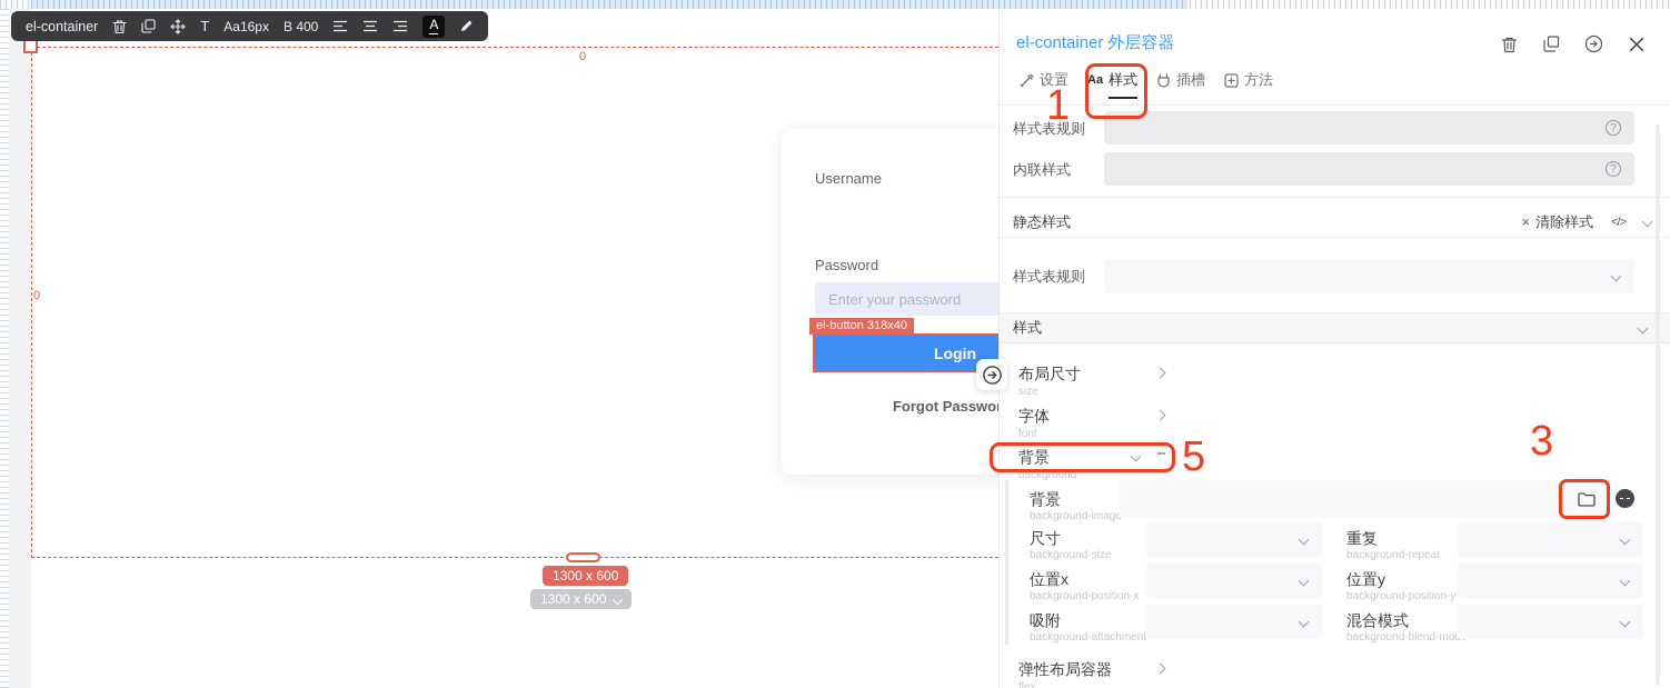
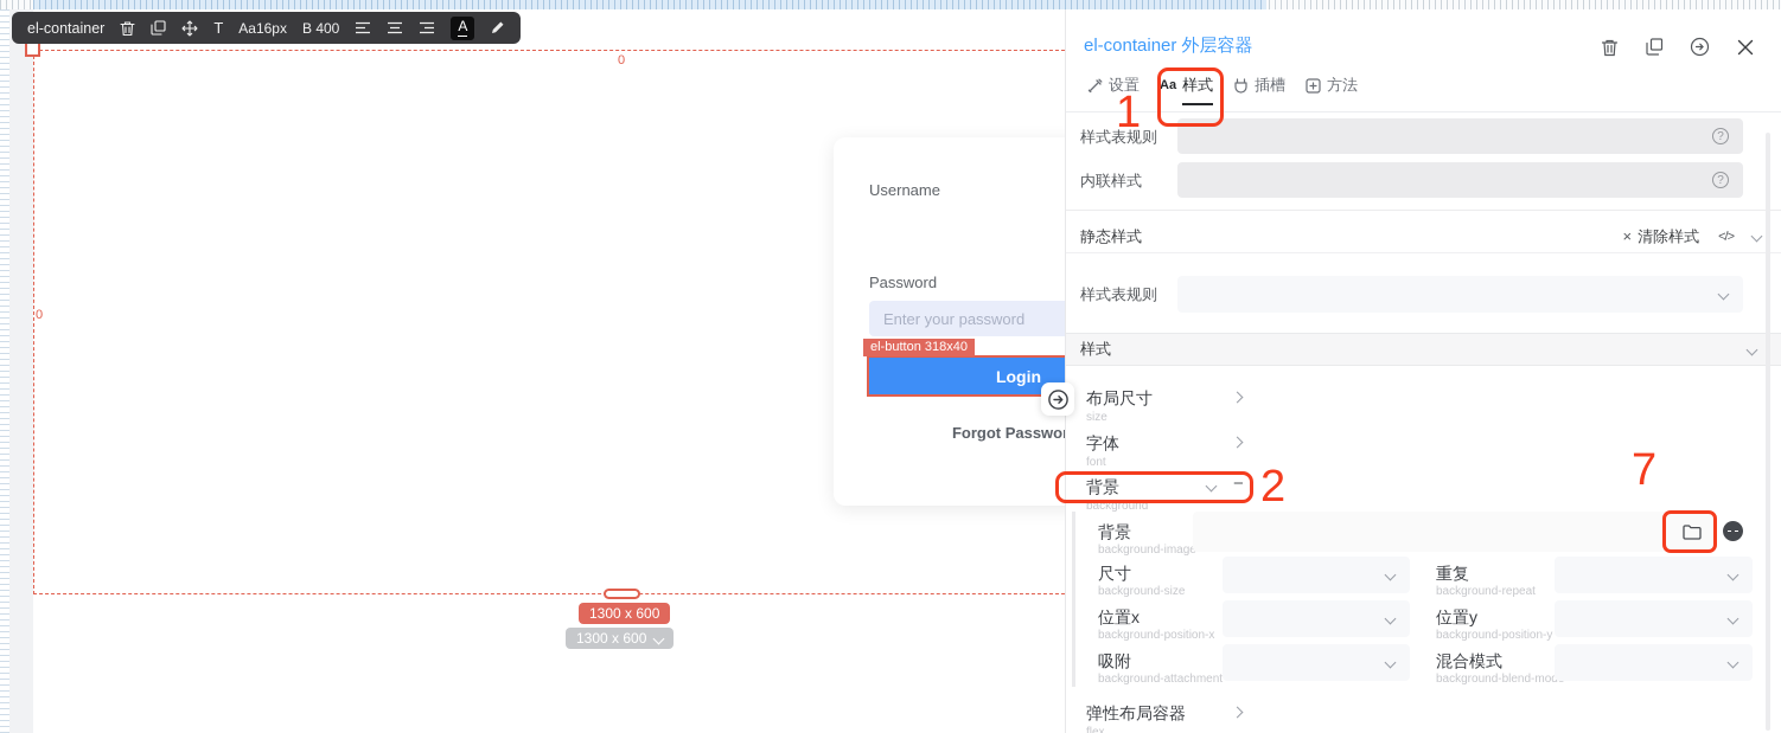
  0
  0
  Username
  Password
  Enter your password
  el-button 318x40
  Login
  Forgot Passwo
  1300 x 600
  1300 x 600
  el-container
  T
  Aa16px
  B 400
  A
  el-container 外层容器
  设置
  Aa
  样式
  插槽
  方法
  样式表规则
  ?
  内联样式
  ?
  静态样式
  ×
  清除样式
  </>
  样式表规则
  样式
  布局尺寸
  size
  字体
  font
  背景
  background
  −
  背景
  background-imag
  尺寸
  background-size
  重复
  background-repeat
  位置x
  background-position-x
  位置y
  background-position-y
  吸附
  background-attachment
  混合模式
  background-blend-mo
  弹性布局容器
  1
- 5
+ 2
- 3
+ 7
